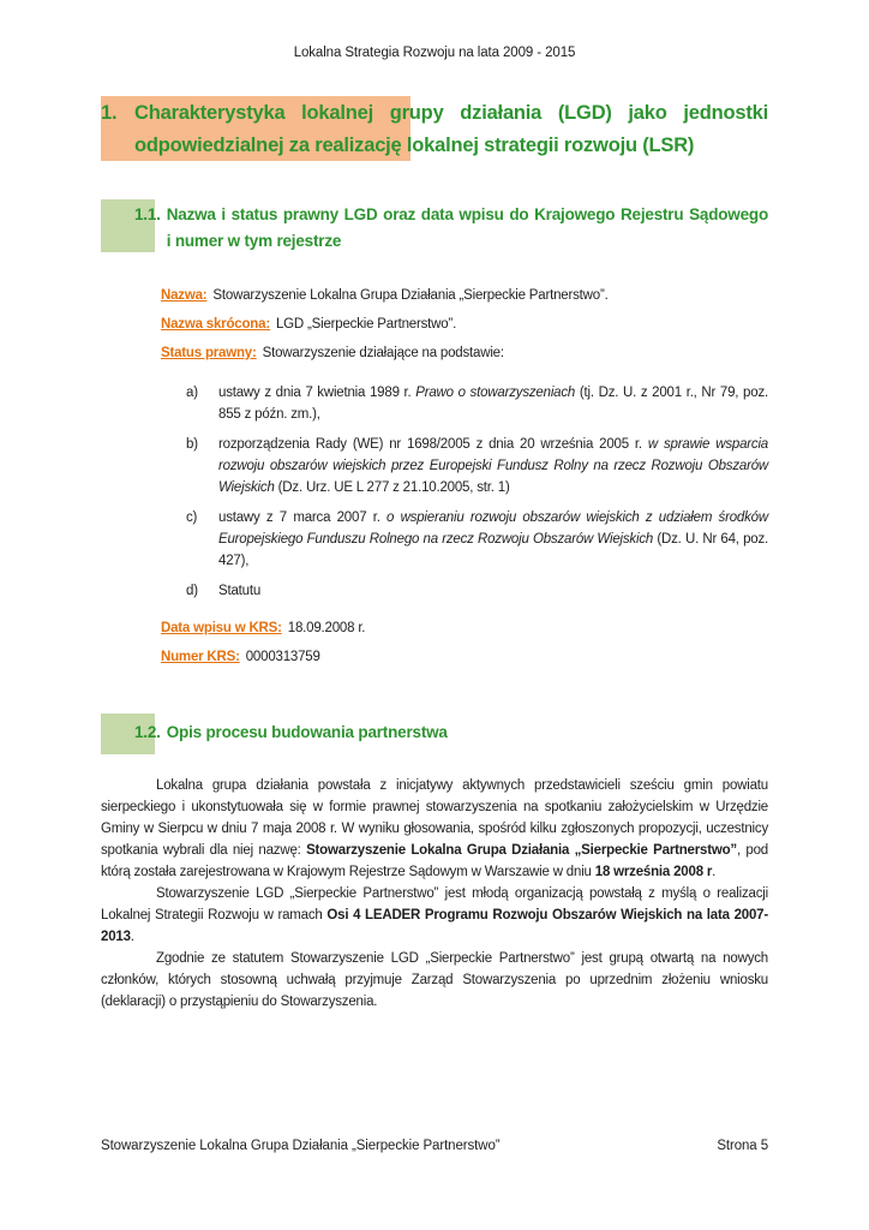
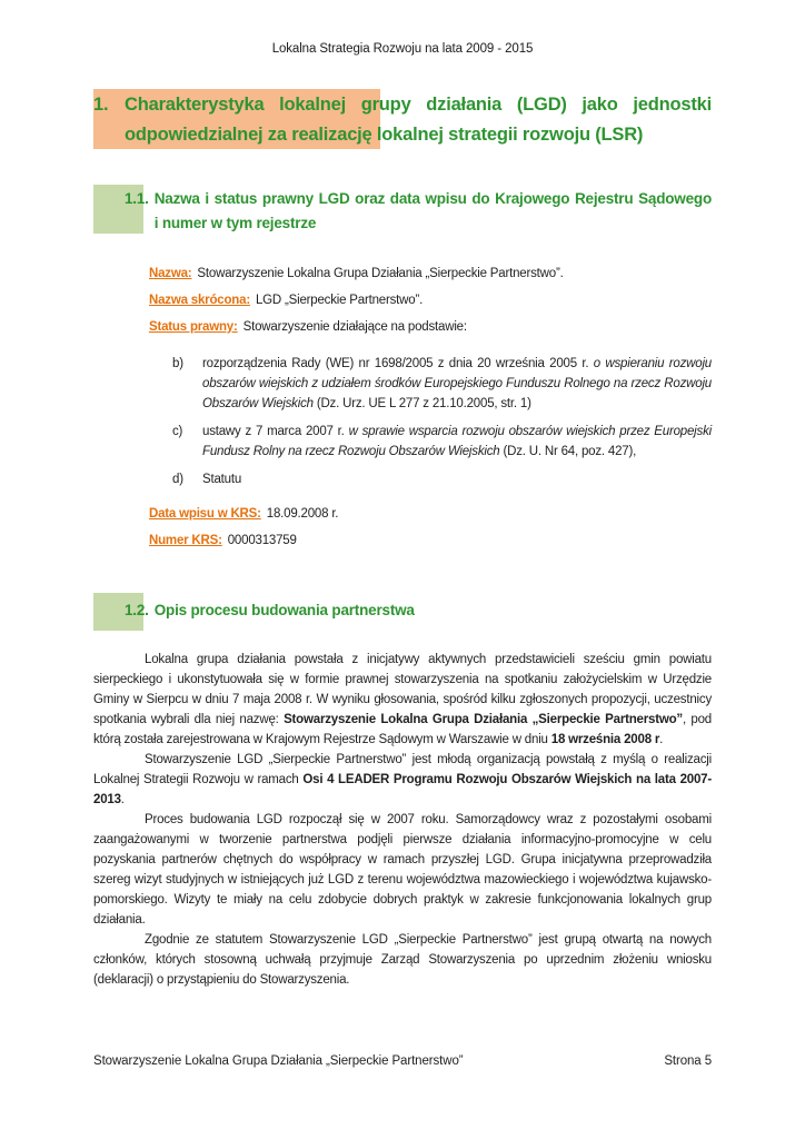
  Lokalna Strategia Rozwoju na lata 2009 - 2015
  1.
  Charakterystyka lokalnej grupy działania (LGD) jako jednostki
  odpowiedzialnej za realizację lokalnej strategii rozwoju (LSR)
  1.1.
  Nazwa i status prawny LGD oraz data wpisu do Krajowego Rejestru Sądowego
  i numer w tym rejestrze
  Nazwa: Stowarzyszenie Lokalna Grupa Działania „Sierpeckie Partnerstwo”.
  Nazwa skrócona: LGD „Sierpeckie Partnerstwo”.
  Status prawny: Stowarzyszenie działające na podstawie:
- a)
- ustawy z dnia 7 kwietnia 1989 r. Prawo o stowarzyszeniach (tj. Dz. U. z 2001 r., Nr 79, poz. 855 z późn. zm.),
  b)
- rozporządzenia Rady (WE) nr 1698/2005 z dnia 20 września 2005 r. w sprawie wsparcia rozwoju obszarów wiejskich przez Europejski Fundusz Rolny na rzecz Rozwoju Obszarów Wiejskich (Dz. Urz. UE L 277 z 21.10.2005, str. 1)
+ rozporządzenia Rady (WE) nr 1698/2005 z dnia 20 września 2005 r. o wspieraniu rozwoju obszarów wiejskich z udziałem środków Europejskiego Funduszu Rolnego na rzecz Rozwoju Obszarów Wiejskich (Dz. Urz. UE L 277 z 21.10.2005, str. 1)
  c)
- ustawy z 7 marca 2007 r. o wspieraniu rozwoju obszarów wiejskich z udziałem środków Europejskiego Funduszu Rolnego na rzecz Rozwoju Obszarów Wiejskich (Dz. U. Nr 64, poz. 427),
+ ustawy z 7 marca 2007 r. w sprawie wsparcia rozwoju obszarów wiejskich przez Europejski Fundusz Rolny na rzecz Rozwoju Obszarów Wiejskich (Dz. U. Nr 64, poz. 427),
  d)
  Statutu
  Data wpisu w KRS: 18.09.2008 r.
  Numer KRS: 0000313759
  1.2.
  Opis procesu budowania partnerstwa
  Lokalna grupa działania powstała z inicjatywy aktywnych przedstawicieli sześciu gmin powiatu sierpeckiego i ukonstytuowała się w formie prawnej stowarzyszenia na spotkaniu założycielskim w Urzędzie Gminy w Sierpcu w dniu 7 maja 2008 r. W wyniku głosowania, spośród kilku zgłoszonych propozycji, uczestnicy spotkania wybrali dla niej nazwę: Stowarzyszenie Lokalna Grupa Działania „Sierpeckie Partnerstwo”, pod którą została zarejestrowana w Krajowym Rejestrze Sądowym w Warszawie w dniu 18 września 2008 r.
  Stowarzyszenie LGD „Sierpeckie Partnerstwo” jest młodą organizacją powstałą z myślą o realizacji Lokalnej Strategii Rozwoju w ramach Osi 4 LEADER Programu Rozwoju Obszarów Wiejskich na lata 2007-2013.
+ Proces budowania LGD rozpoczął się w 2007 roku. Samorządowcy wraz z pozostałymi osobami zaangażowanymi w tworzenie partnerstwa podjęli pierwsze działania informacyjno-promocyjne w celu pozyskania partnerów chętnych do współpracy w ramach przyszłej LGD. Grupa inicjatywna przeprowadziła szereg wizyt studyjnych w istniejących już LGD z terenu województwa mazowieckiego i województwa kujawsko-pomorskiego. Wizyty te miały na celu zdobycie dobrych praktyk w zakresie funkcjonowania lokalnych grup działania.
  Zgodnie ze statutem Stowarzyszenie LGD „Sierpeckie Partnerstwo” jest grupą otwartą na nowych członków, których stosowną uchwałą przyjmuje Zarząd Stowarzyszenia po uprzednim złożeniu wniosku (deklaracji) o przystąpieniu do Stowarzyszenia.
  Stowarzyszenie Lokalna Grupa Działania „Sierpeckie Partnerstwo”
  Strona 5
